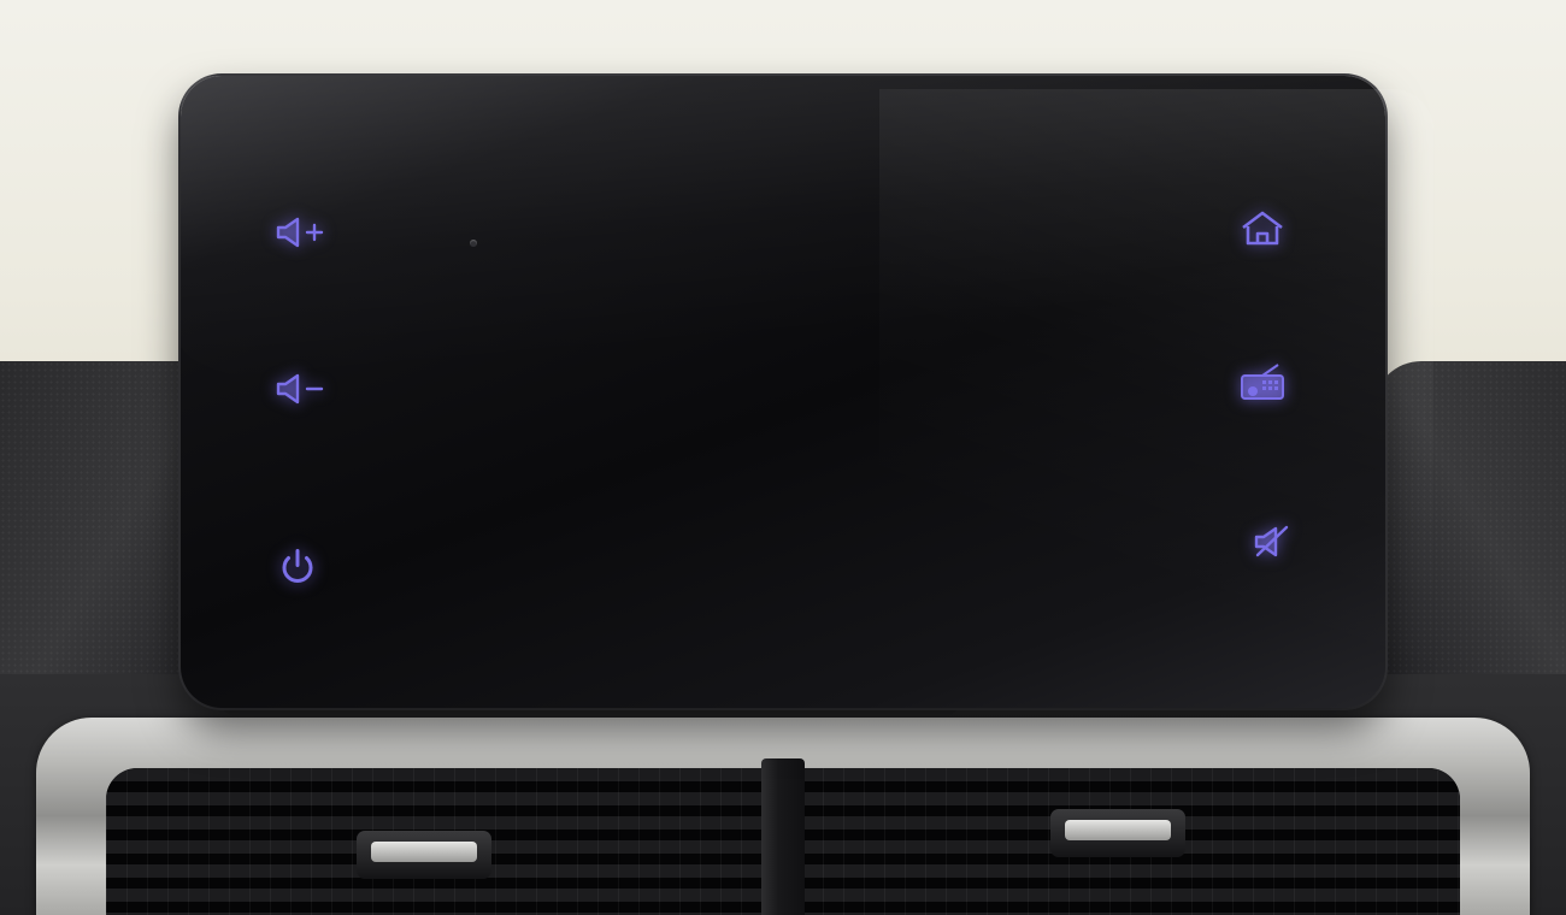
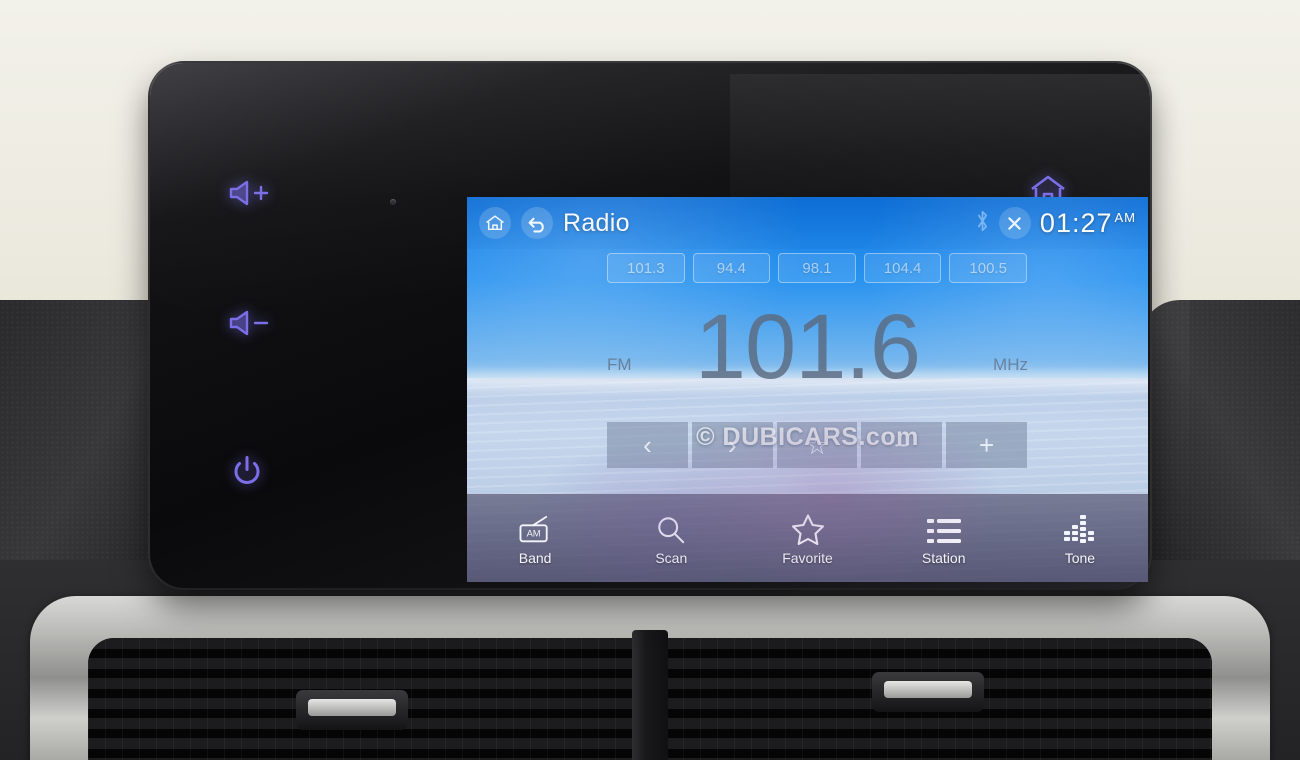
+ Tone
